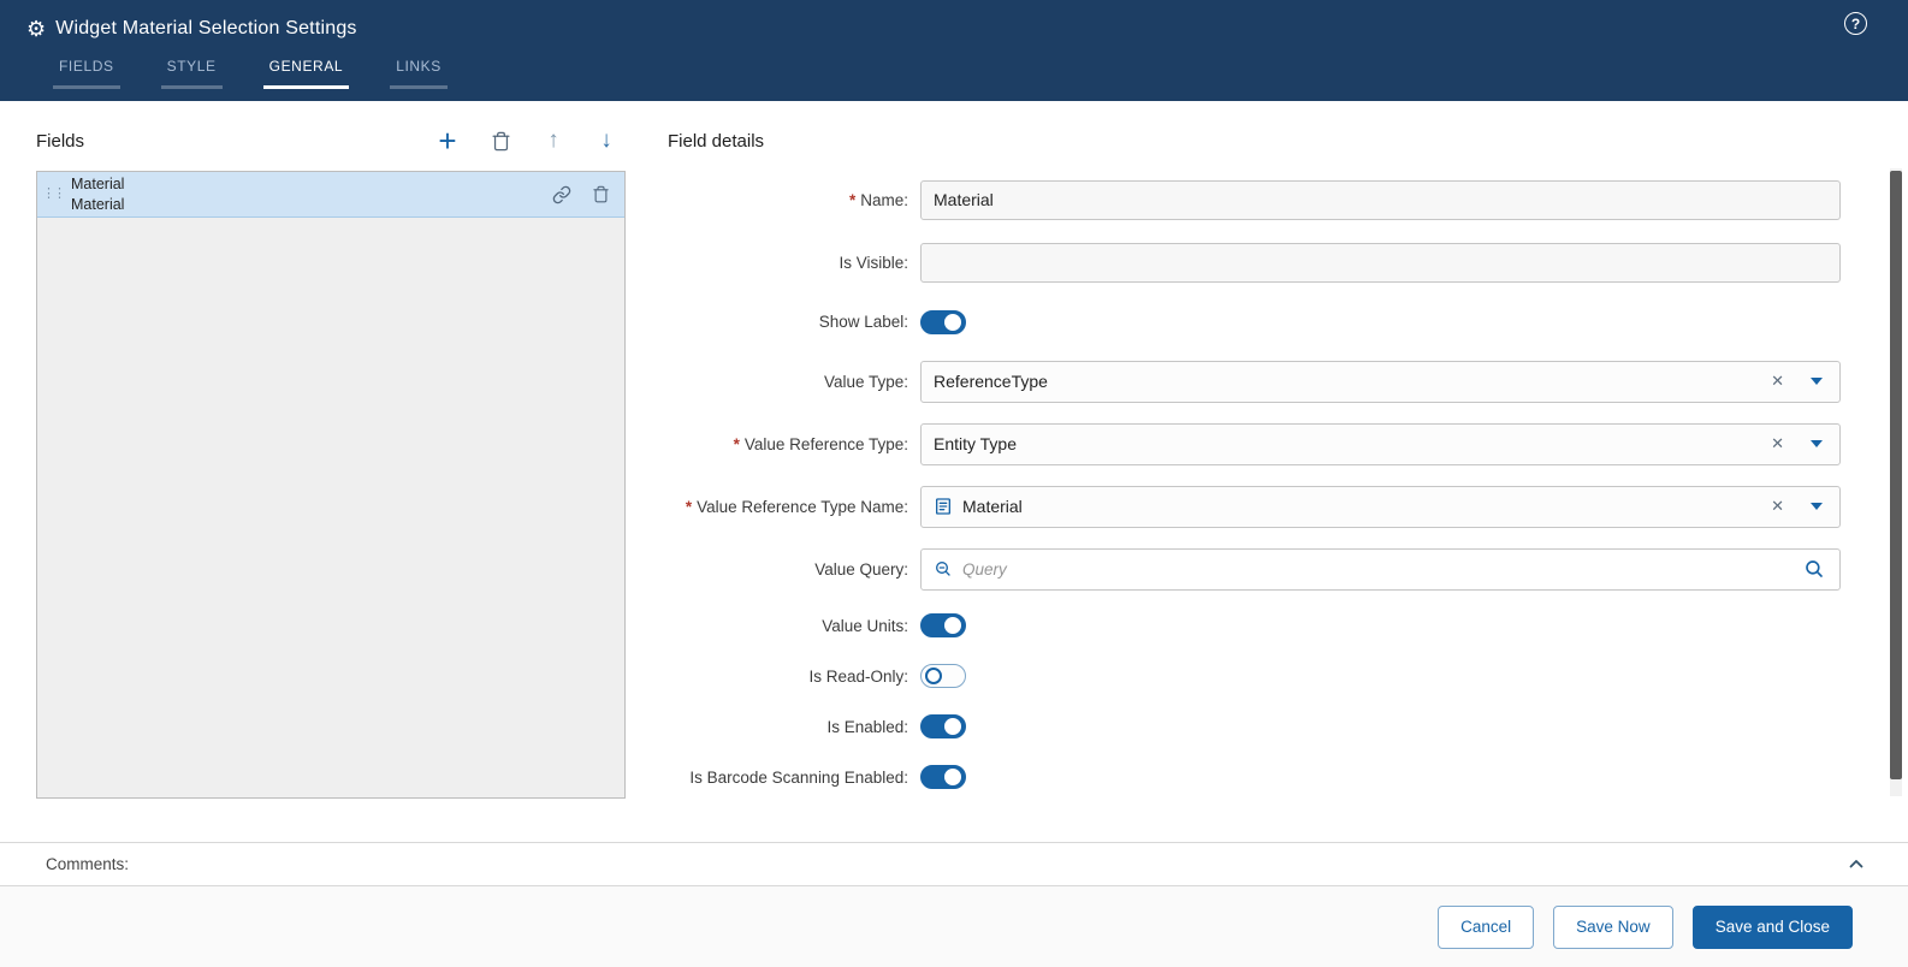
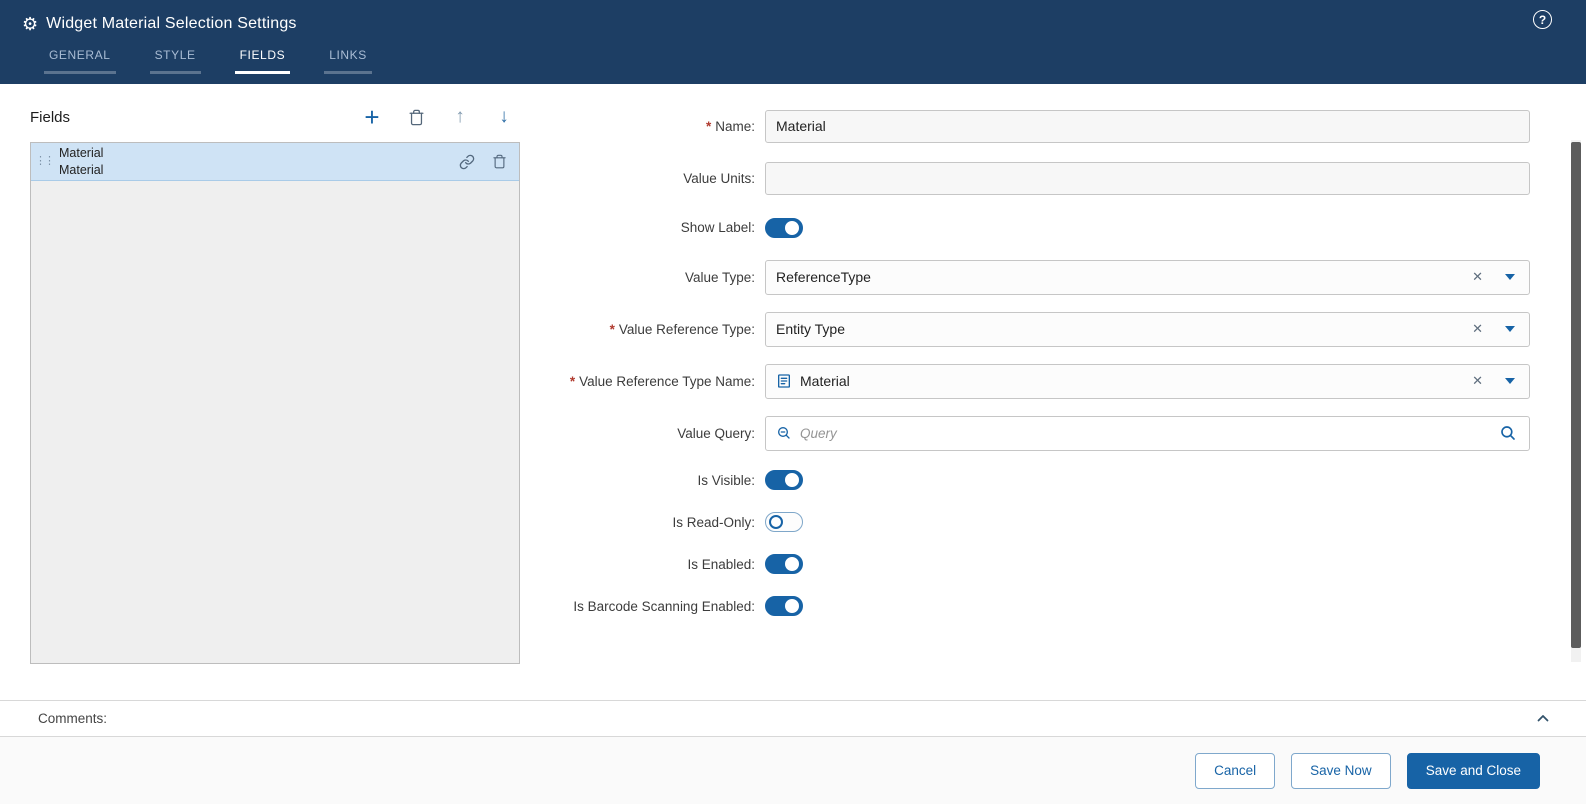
  ⚙
  Widget Material Selection Settings
  ?
- FIELDS
+ GENERAL
  STYLE
- GENERAL
+ FIELDS
  LINKS
  Fields
  +
  ↑
  ↓
  ⋮⋮
  Material
  Material
- Field details
  * Name:
  Material
- Is Visible:
+ Value Units:
  Show Label:
  Value Type:
  ReferenceType
  ✕
  * Value Reference Type:
  Entity Type
  ✕
  * Value Reference Type Name:
  Material
  ✕
  Value Query:
  Query
- Value Units:
+ Is Visible:
  Is Read-Only:
  Is Enabled:
  Is Barcode Scanning Enabled:
  Comments:
  Cancel
  Save Now
  Save and Close
